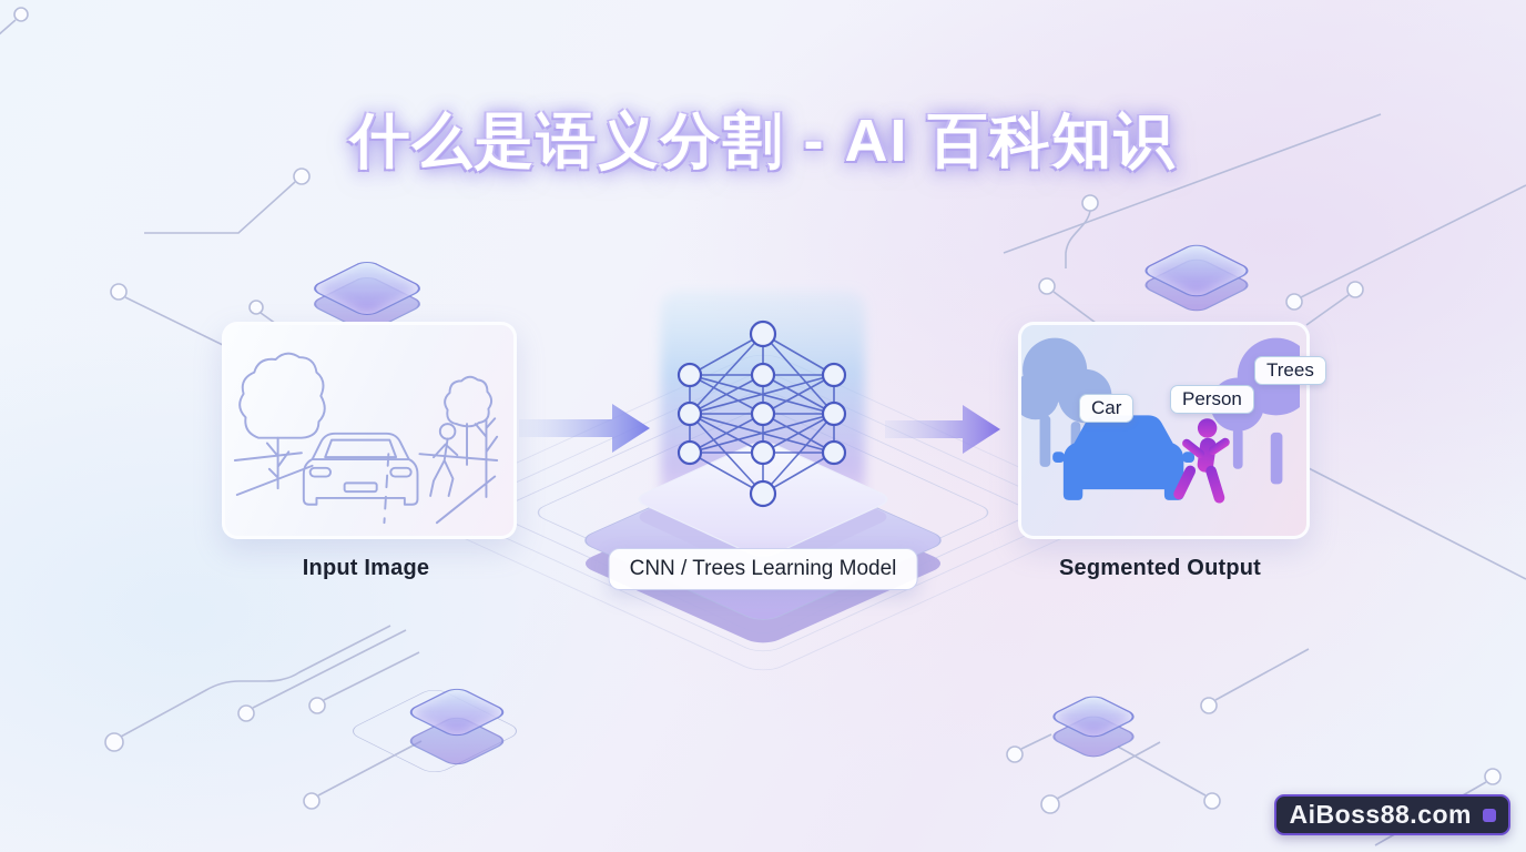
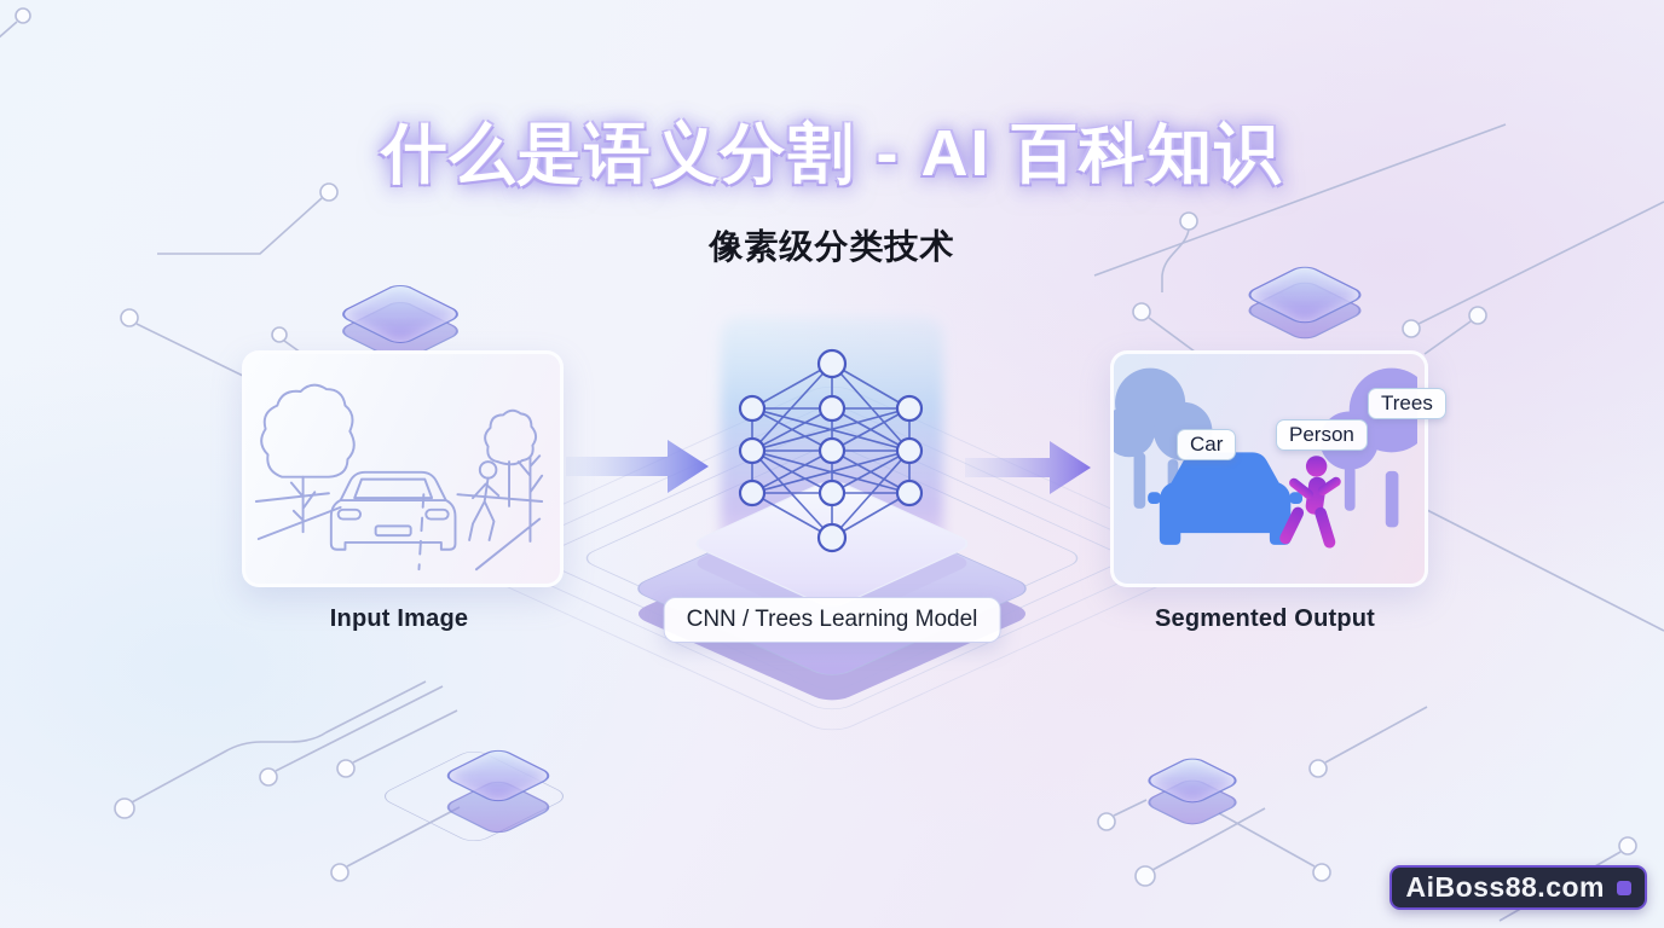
  Input Image
  CNN / Trees Learning Model
  Car
  Person
  Trees
  Segmented Output
  什么是语义分割 - AI 百科知识
+ 像素级分类技术
  AiBoss88.com
